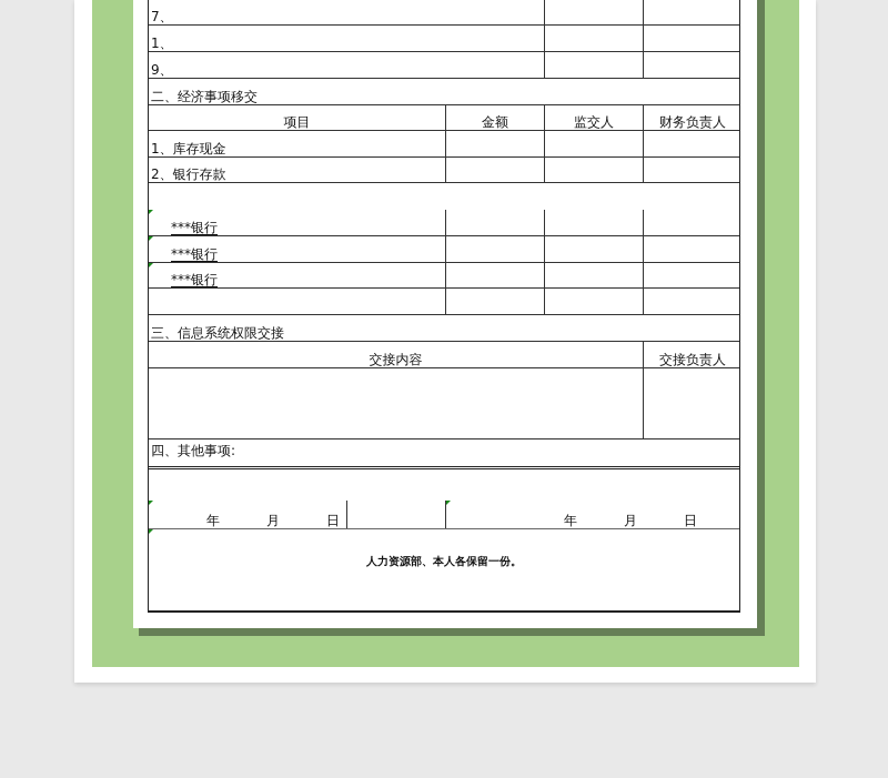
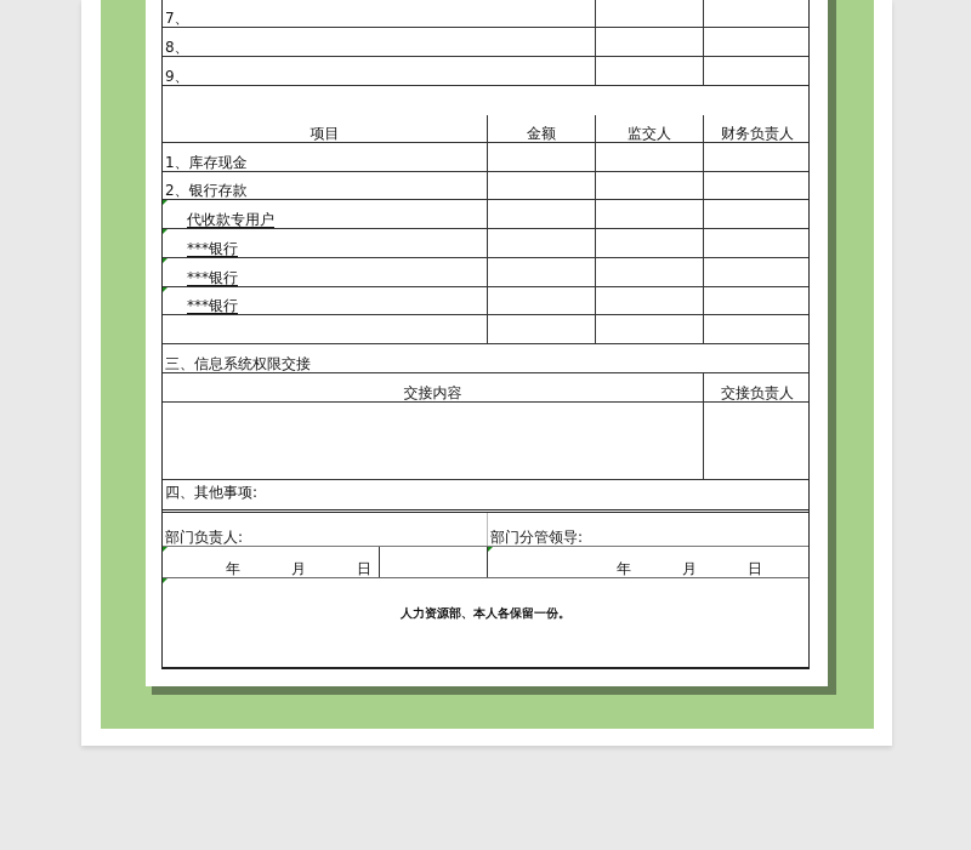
  7、
- 1、
+ 8、
  9、
- 二、经济事项移交
  项目
  金额
  监交人
  财务负责人
  1、库存现金
  2、银行存款
+ 代收款专用户
  ***银行
  ***银行
  ***银行
  三、信息系统权限交接
  交接内容
  交接负责人
  四、其他事项:
+ 部门负责人:
+ 部门分管领导:
  年
  月
  日
  年
  月
  日
  人力资源部、本人各保留一份。
